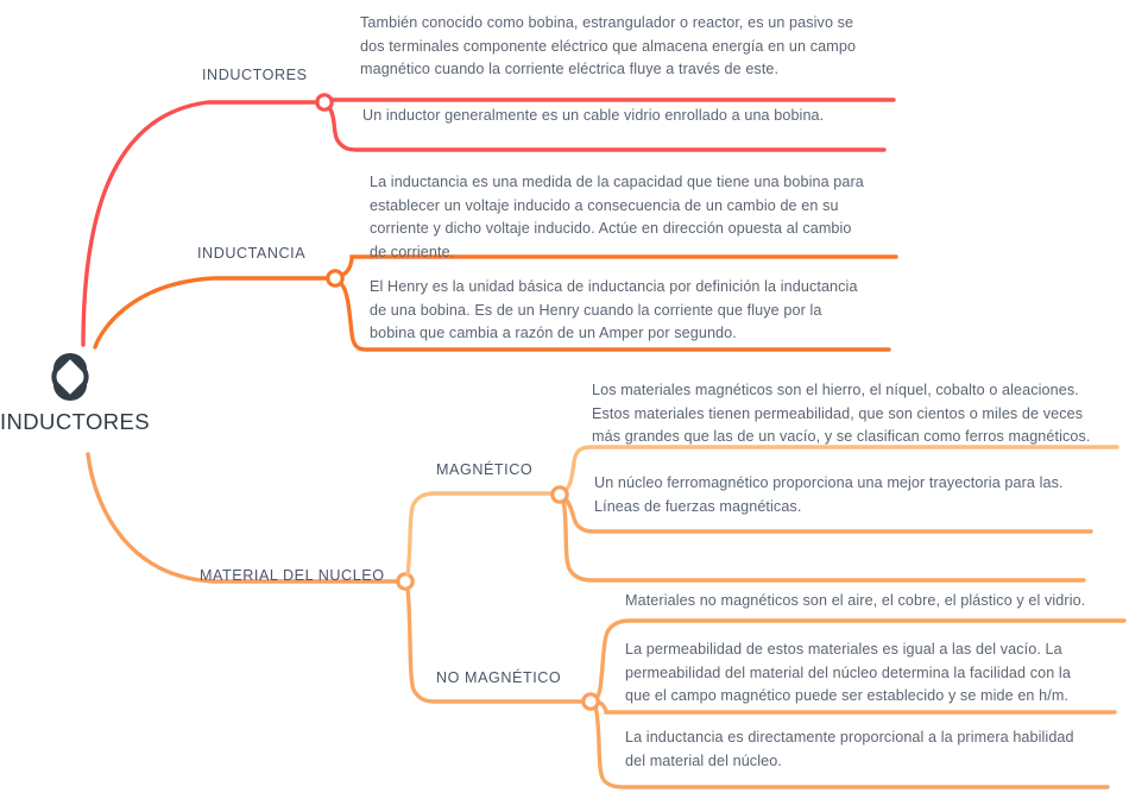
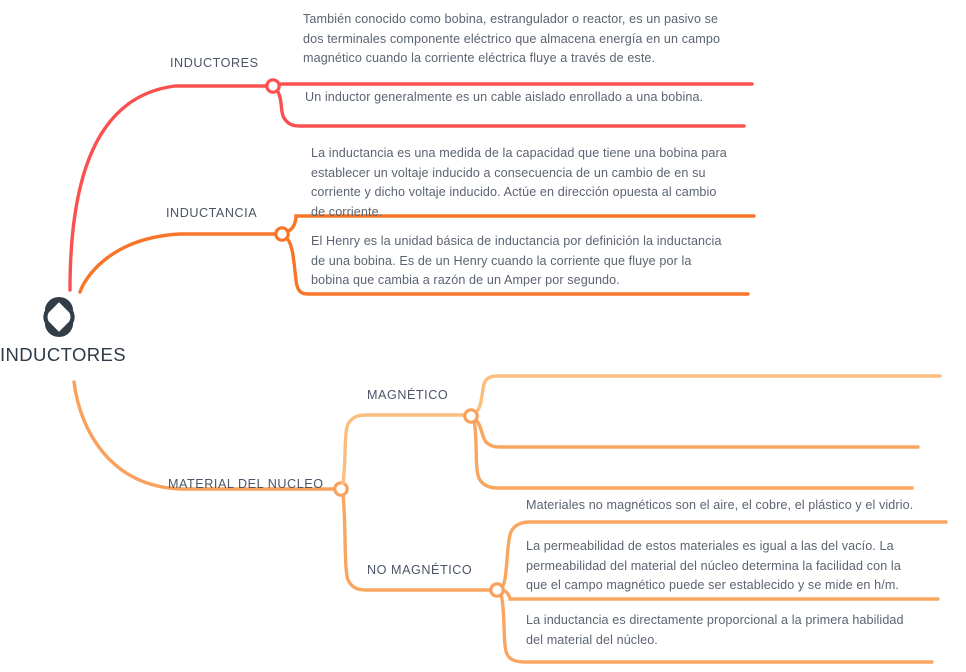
  INDUCTORES
  INDUCTORES
  INDUCTANCIA
  MATERIAL DEL NUCLEO
  MAGNÉTICO
  NO MAGNÉTICO
  También conocido como bobina, estrangulador o reactor, es un pasivo se
  dos terminales componente eléctrico que almacena energía en un campo
  magnético cuando la corriente eléctrica fluye a través de este.
- Un inductor generalmente es un cable vidrio enrollado a una bobina.
+ Un inductor generalmente es un cable aislado enrollado a una bobina.
  La inductancia es una medida de la capacidad que tiene una bobina para
  establecer un voltaje inducido a consecuencia de un cambio de en su
  corriente y dicho voltaje inducido. Actúe en dirección opuesta al cambio
  de corriente.
  El Henry es la unidad básica de inductancia por definición la inductancia
  de una bobina. Es de un Henry cuando la corriente que fluye por la
  bobina que cambia a razón de un Amper por segundo.
- Los materiales magnéticos son el hierro, el níquel, cobalto o aleaciones.
- Estos materiales tienen permeabilidad, que son cientos o miles de veces
- más grandes que las de un vacío, y se clasifican como ferros magnéticos.
- Un núcleo ferromagnético proporciona una mejor trayectoria para las.
- Líneas de fuerzas magnéticas.
  Materiales no magnéticos son el aire, el cobre, el plástico y el vidrio.
  La permeabilidad de estos materiales es igual a las del vacío. La
  permeabilidad del material del núcleo determina la facilidad con la
  que el campo magnético puede ser establecido y se mide en h/m.
  La inductancia es directamente proporcional a la primera habilidad
  del material del núcleo.
